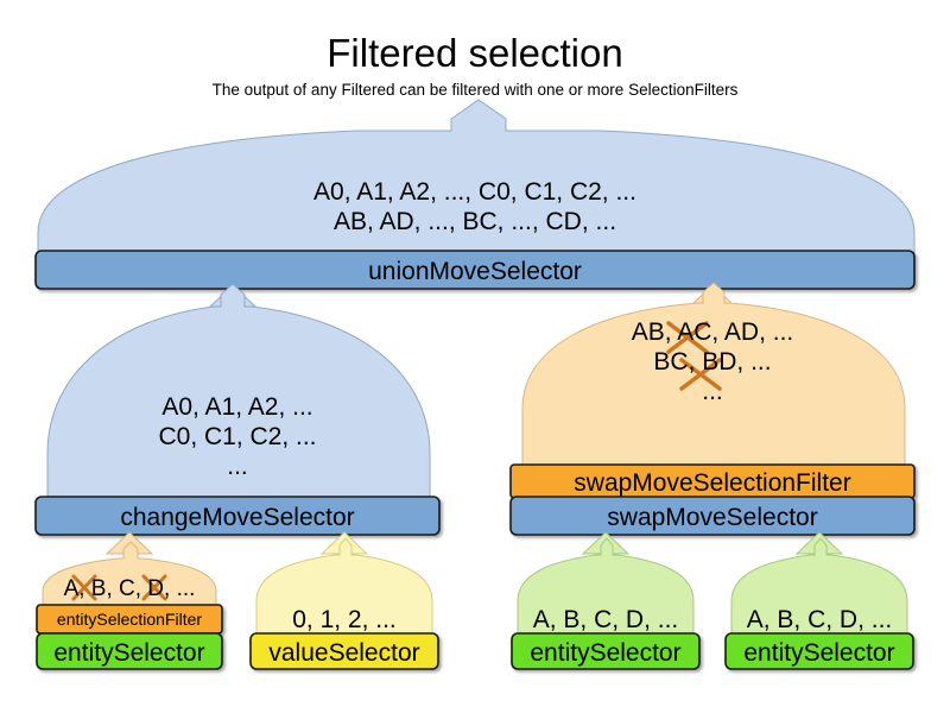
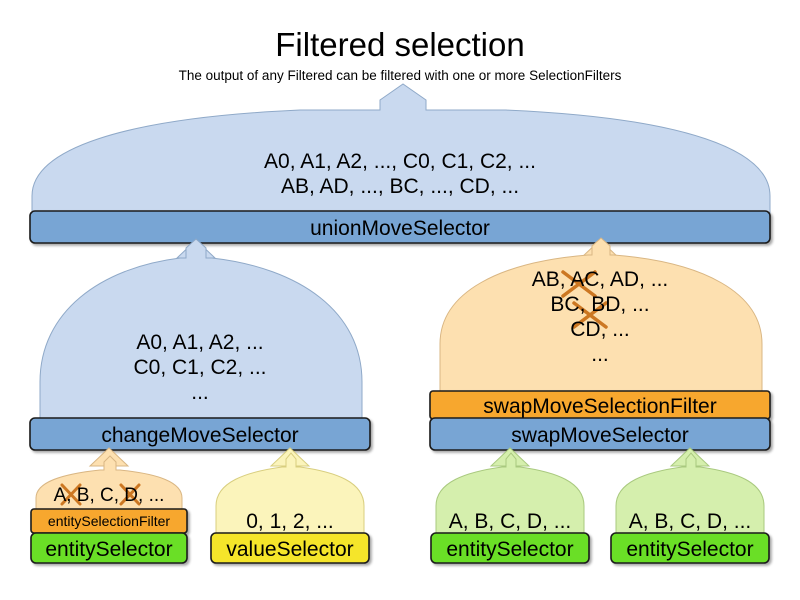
  Filtered selection
  The output of any Filtered can be filtered with one or more SelectionFilters
  A0, A1, A2, ..., C0, C1, C2, ...
  AB, AD, ..., BC, ..., CD, ...
  unionMoveSelector
  A0, A1, A2, ...
  C0, C1, C2, ...
  ...
  changeMoveSelector
  AB, AC, AD, ...
  BC, BD, ...
+ CD, ...
  ...
  swapMoveSelectionFilter
  swapMoveSelector
  A, B, C, D, ...
  entitySelectionFilter
  entitySelector
  0, 1, 2, ...
  valueSelector
  A, B, C, D, ...
  entitySelector
  A, B, C, D, ...
  entitySelector
